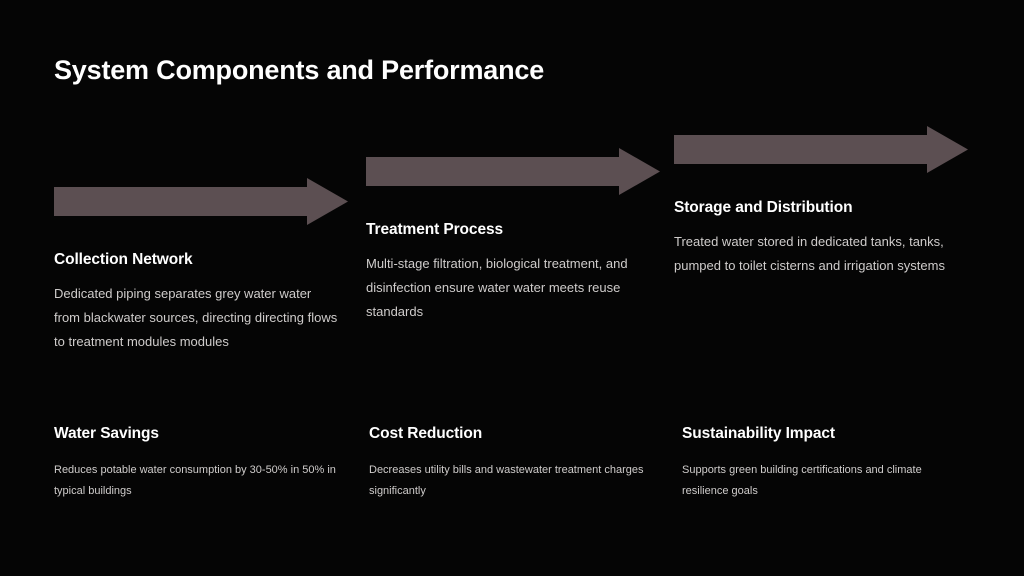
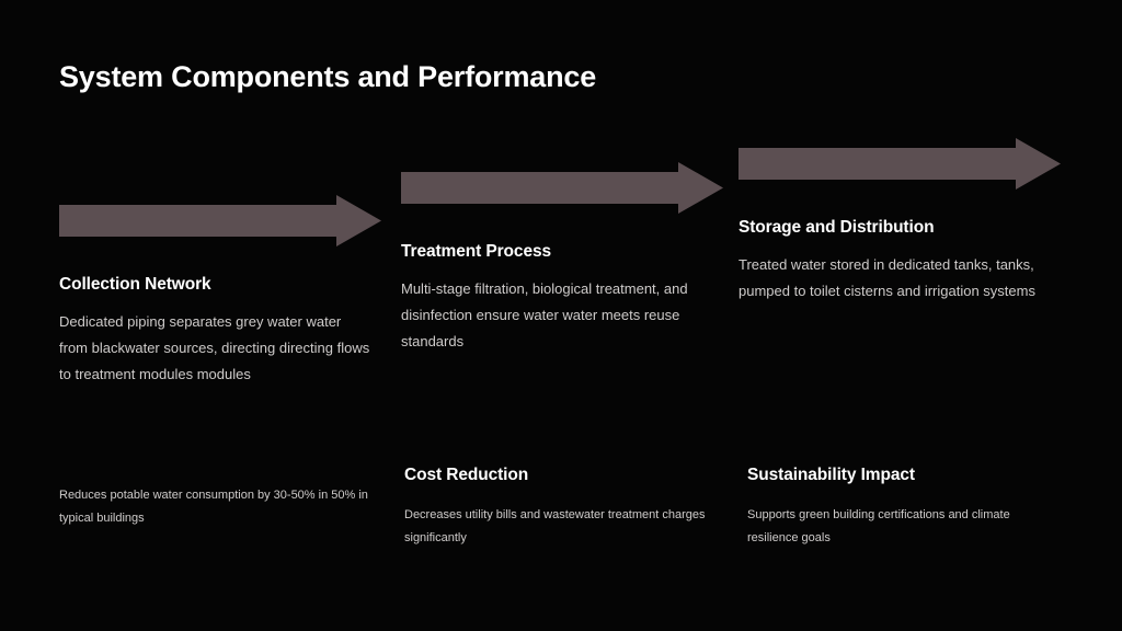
  System Components and Performance
  Collection Network
  Dedicated piping separates grey water water from blackwater sources, directing directing flows to treatment modules modules
  Treatment Process
  Multi-stage filtration, biological treatment, and disinfection ensure water water meets reuse standards
  Storage and Distribution
  Treated water stored in dedicated tanks, tanks, pumped to toilet cisterns and irrigation systems
- Water Savings
  Reduces potable water consumption by 30-50% in 50% in typical buildings
  Cost Reduction
  Decreases utility bills and wastewater treatment charges significantly
  Sustainability Impact
  Supports green building certifications and climate resilience goals
